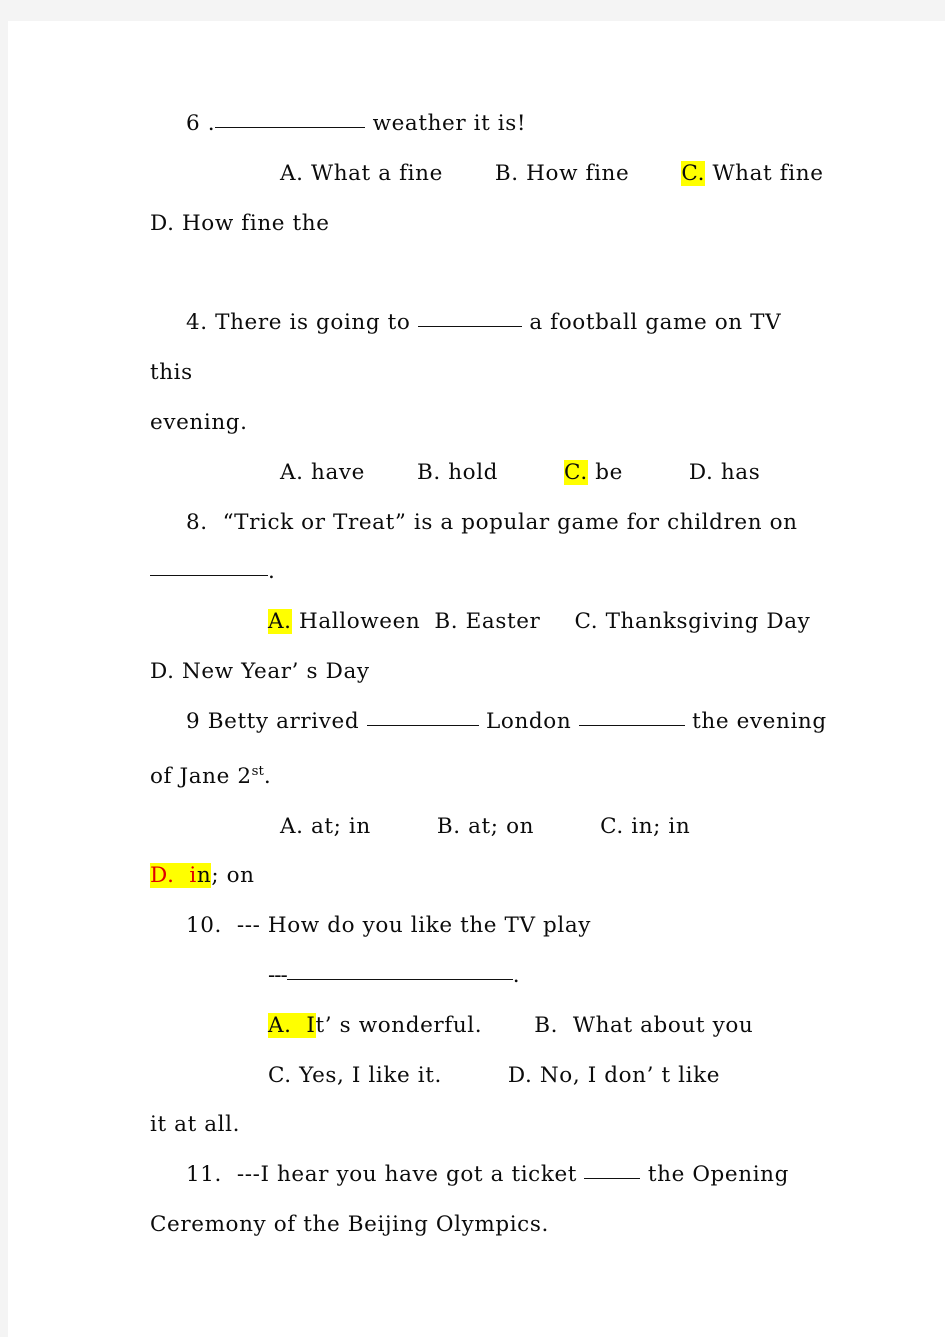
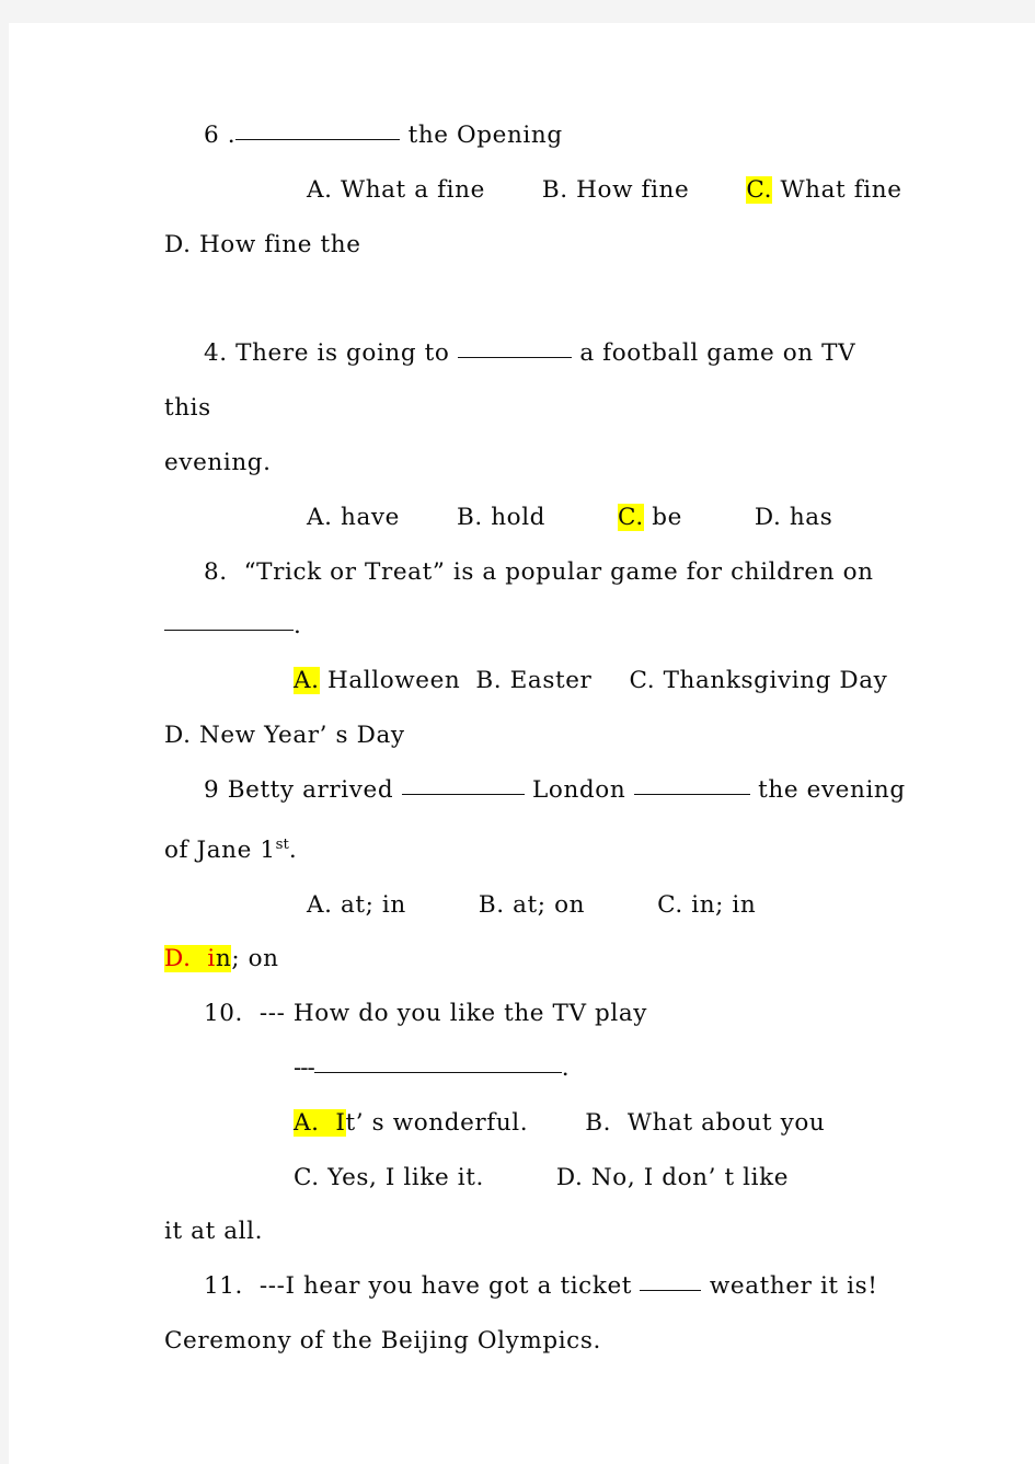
- 6 . weather it is!
+ 6 . the Opening
  A. What a fine B. How fine C. What fine
  D. How fine the
  4. There is going to a football game on TV this
  evening.
  A. have B. hold C. be D. has
  8. “Trick or Treat” is a popular game for children on
  .
  A. Halloween B. Easter C. Thanksgiving Day
  D. New Year’ s Day
  9 Betty arrived London the evening
- of Jane 2st.
+ of Jane 1st.
  A. at; in B. at; on C. in; in
  D. in; on
  10. --- How do you like the TV play
  --- .
  A. It’ s wonderful. B. What about you
  C. Yes, I like it. D. No, I don’ t like
  it at all.
- 11. ---I hear you have got a ticket the Opening
+ 11. ---I hear you have got a ticket weather it is!
  Ceremony of the Beijing Olympics.
